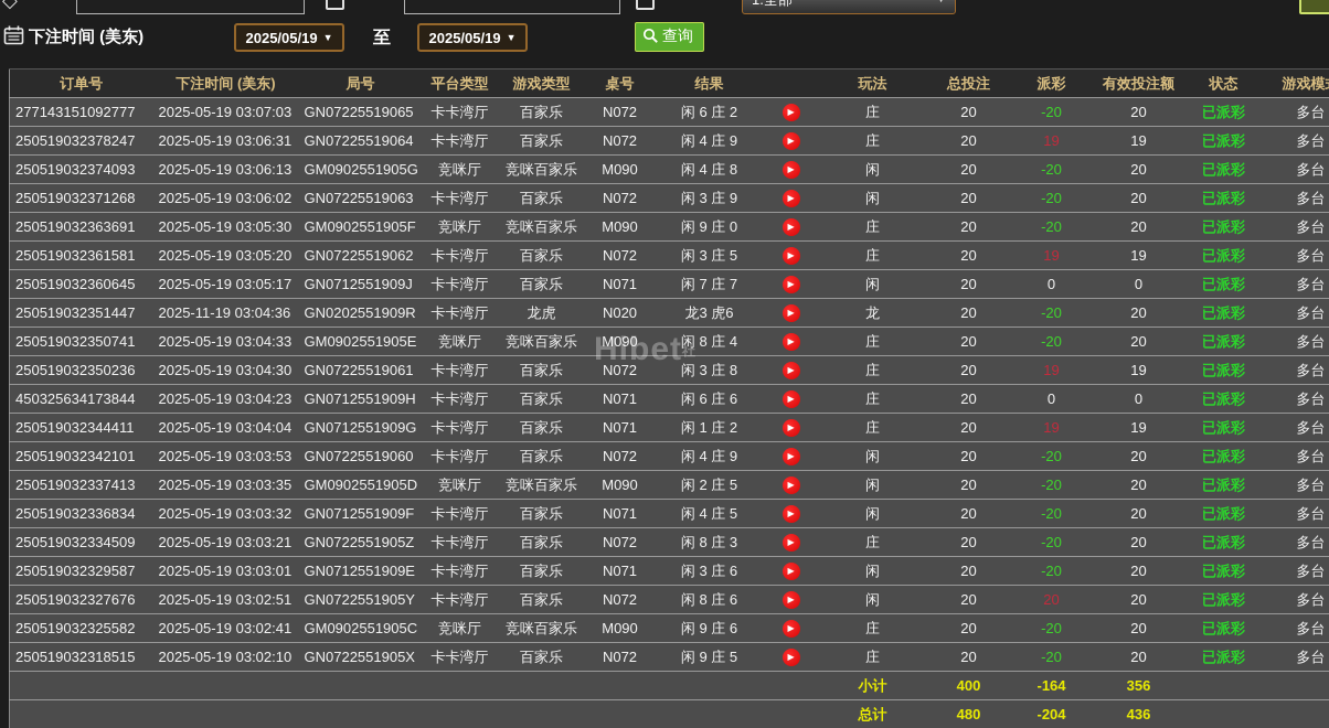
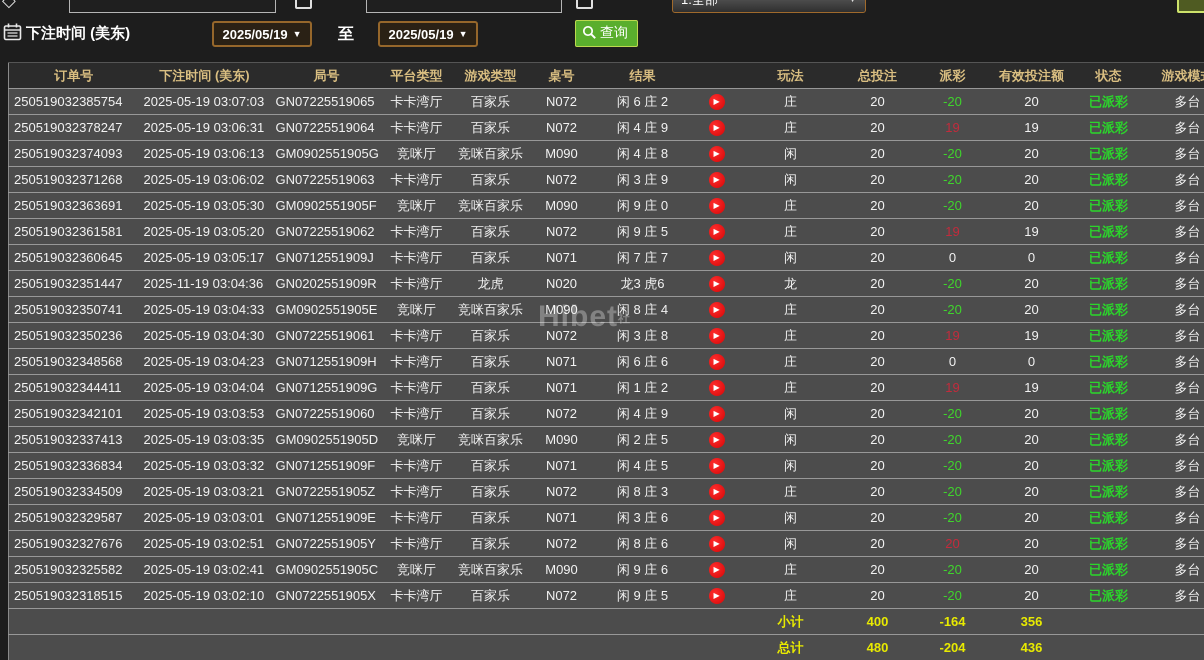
  ◇
  下注时间 (美东)
  2025/05/19
  ▼
  至
  2025/05/19
  ▼
  查询
  订单号	下注时间 (美东)	局号	平台类型	游戏类型	桌号	结果		玩法	总投注	派彩	有效投注额	状态	游戏模
- 277143151092777	2025-05-19 03:07:03	GN07225519065	卡卡湾厅	百家乐	N072	闲 6 庄 2	▶	庄	20	-20	20	已派彩	多台
+ 250519032385754	2025-05-19 03:07:03	GN07225519065	卡卡湾厅	百家乐	N072	闲 6 庄 2	▶	庄	20	-20	20	已派彩	多台
  250519032378247	2025-05-19 03:06:31	GN07225519064	卡卡湾厅	百家乐	N072	闲 4 庄 9	▶	庄	20	19	19	已派彩	多台
  250519032374093	2025-05-19 03:06:13	GM0902551905G	竞咪厅	竞咪百家乐	M090	闲 4 庄 8	▶	闲	20	-20	20	已派彩	多台
  250519032371268	2025-05-19 03:06:02	GN07225519063	卡卡湾厅	百家乐	N072	闲 3 庄 9	▶	闲	20	-20	20	已派彩	多台
  250519032363691	2025-05-19 03:05:30	GM0902551905F	竞咪厅	竞咪百家乐	M090	闲 9 庄 0	▶	庄	20	-20	20	已派彩	多台
- 250519032361581	2025-05-19 03:05:20	GN07225519062	卡卡湾厅	百家乐	N072	闲 3 庄 5	▶	庄	20	19	19	已派彩	多台
+ 250519032361581	2025-05-19 03:05:20	GN07225519062	卡卡湾厅	百家乐	N072	闲 9 庄 5	▶	庄	20	19	19	已派彩	多台
  250519032360645	2025-05-19 03:05:17	GN0712551909J	卡卡湾厅	百家乐	N071	闲 7 庄 7	▶	闲	20	0	0	已派彩	多台
  250519032351447	2025-11-19 03:04:36	GN0202551909R	卡卡湾厅	龙虎	N020	龙3 虎6	▶	龙	20	-20	20	已派彩	多台
  250519032350741	2025-05-19 03:04:33	GM0902551905E	竞咪厅	竞咪百家乐	M090	闲 8 庄 4	▶	庄	20	-20	20	已派彩	多台
  250519032350236	2025-05-19 03:04:30	GN07225519061	卡卡湾厅	百家乐	N072	闲 3 庄 8	▶	庄	20	19	19	已派彩	多台
- 450325634173844	2025-05-19 03:04:23	GN0712551909H	卡卡湾厅	百家乐	N071	闲 6 庄 6	▶	庄	20	0	0	已派彩	多台
+ 250519032348568	2025-05-19 03:04:23	GN0712551909H	卡卡湾厅	百家乐	N071	闲 6 庄 6	▶	庄	20	0	0	已派彩	多台
  250519032344411	2025-05-19 03:04:04	GN0712551909G	卡卡湾厅	百家乐	N071	闲 1 庄 2	▶	庄	20	19	19	已派彩	多台
  250519032342101	2025-05-19 03:03:53	GN07225519060	卡卡湾厅	百家乐	N072	闲 4 庄 9	▶	闲	20	-20	20	已派彩	多台
  250519032337413	2025-05-19 03:03:35	GM0902551905D	竞咪厅	竞咪百家乐	M090	闲 2 庄 5	▶	闲	20	-20	20	已派彩	多台
  250519032336834	2025-05-19 03:03:32	GN0712551909F	卡卡湾厅	百家乐	N071	闲 4 庄 5	▶	闲	20	-20	20	已派彩	多台
  250519032334509	2025-05-19 03:03:21	GN0722551905Z	卡卡湾厅	百家乐	N072	闲 8 庄 3	▶	庄	20	-20	20	已派彩	多台
  250519032329587	2025-05-19 03:03:01	GN0712551909E	卡卡湾厅	百家乐	N071	闲 3 庄 6	▶	闲	20	-20	20	已派彩	多台
  250519032327676	2025-05-19 03:02:51	GN0722551905Y	卡卡湾厅	百家乐	N072	闲 8 庄 6	▶	闲	20	20	20	已派彩	多台
  250519032325582	2025-05-19 03:02:41	GM0902551905C	竞咪厅	竞咪百家乐	M090	闲 9 庄 6	▶	庄	20	-20	20	已派彩	多台
  250519032318515	2025-05-19 03:02:10	GN0722551905X	卡卡湾厅	百家乐	N072	闲 9 庄 5	▶	庄	20	-20	20	已派彩	多台
  								小计	400	-164	356
  								总计	480	-204	436
  Hibet社
